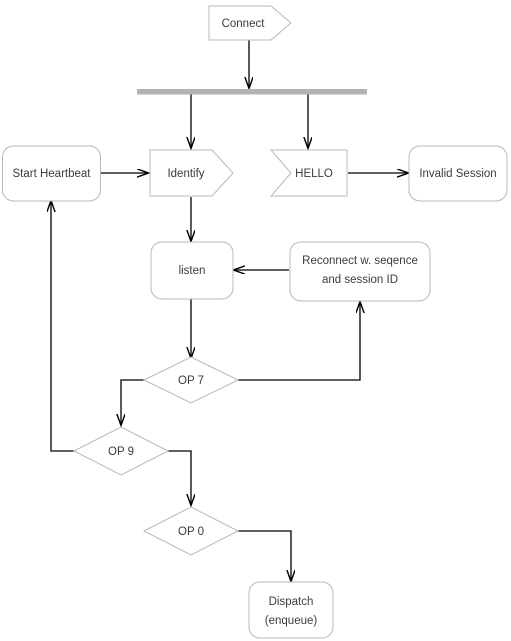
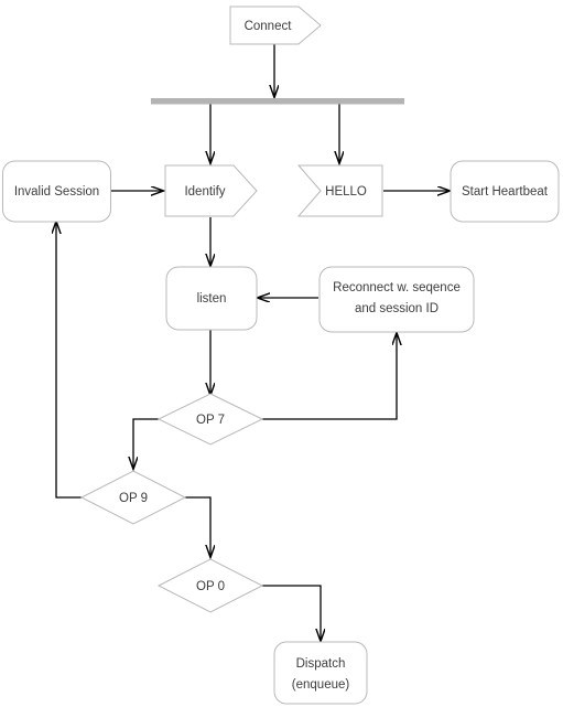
  Connect
- Start Heartbeat
+ Invalid Session
  Identify
  HELLO
- Invalid Session
+ Start Heartbeat
  listen
  Reconnect w. seqence
  and session ID
  OP 7
  OP 9
  OP 0
  Dispatch
  (enqueue)
